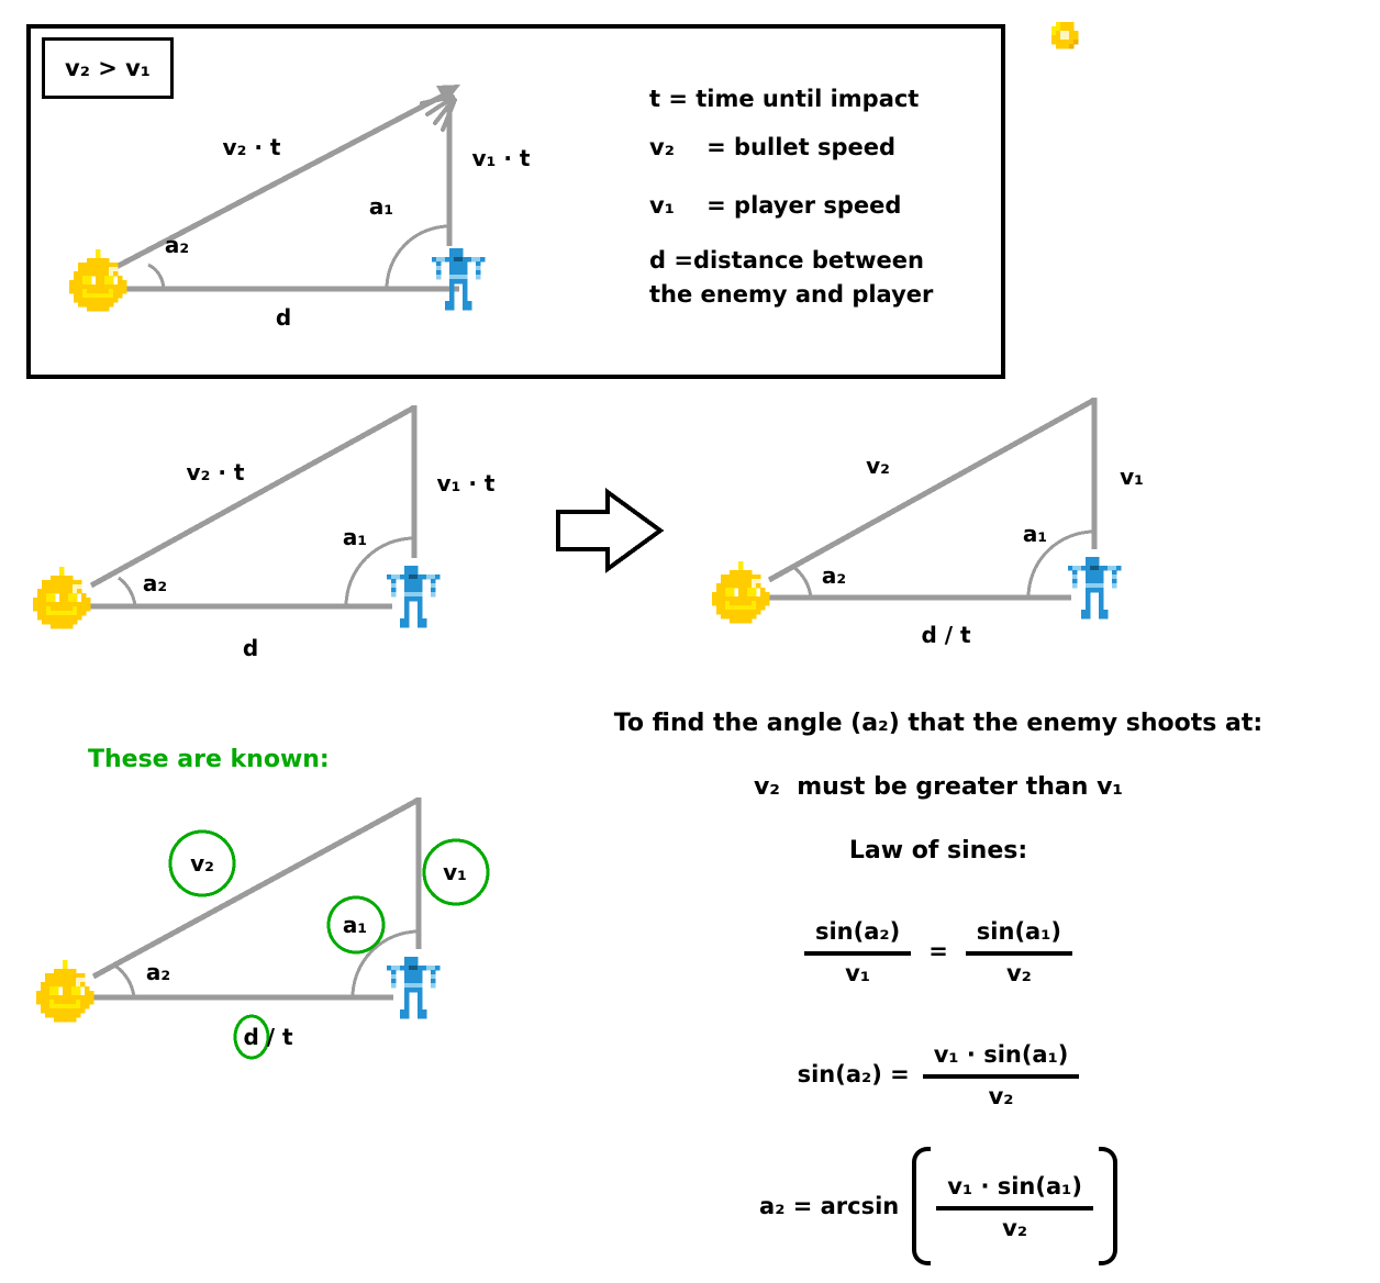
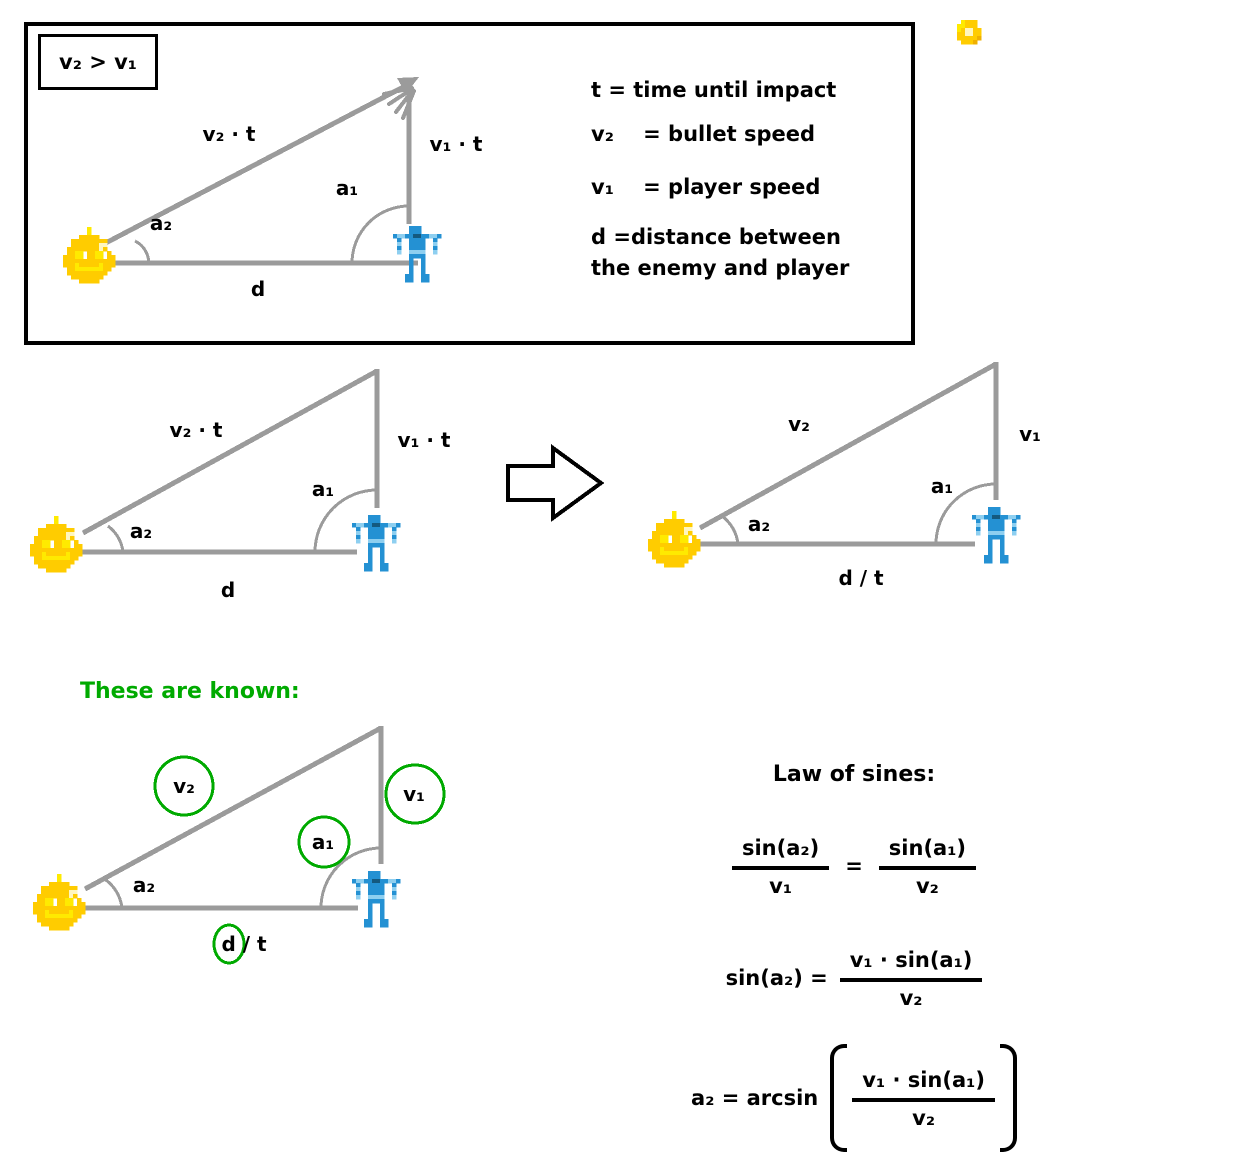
  v₂ > v₁
  v₂ · t
  v₁ · t
  a₁
  a₂
  d
  t = time until impact
  v₂ = bullet speed
  v₁ = player speed
  d =distance between
  the enemy and player
  v₂ · t
  v₁ · t
  a₁
  a₂
  d
  v₂
  v₁
  a₁
  a₂
  d / t
  These are known:
  v₂
  v₁
  a₁
  a₂
  d / t
- To find the angle (a₂) that the enemy shoots at:
- v₂ must be greater than v₁
  Law of sines:
  sin(a₂)
  v₁
  =
  sin(a₁)
  v₂
  sin(a₂) =
  v₁ · sin(a₁)
  v₂
  a₂ = arcsin
  v₁ · sin(a₁)
  v₂
